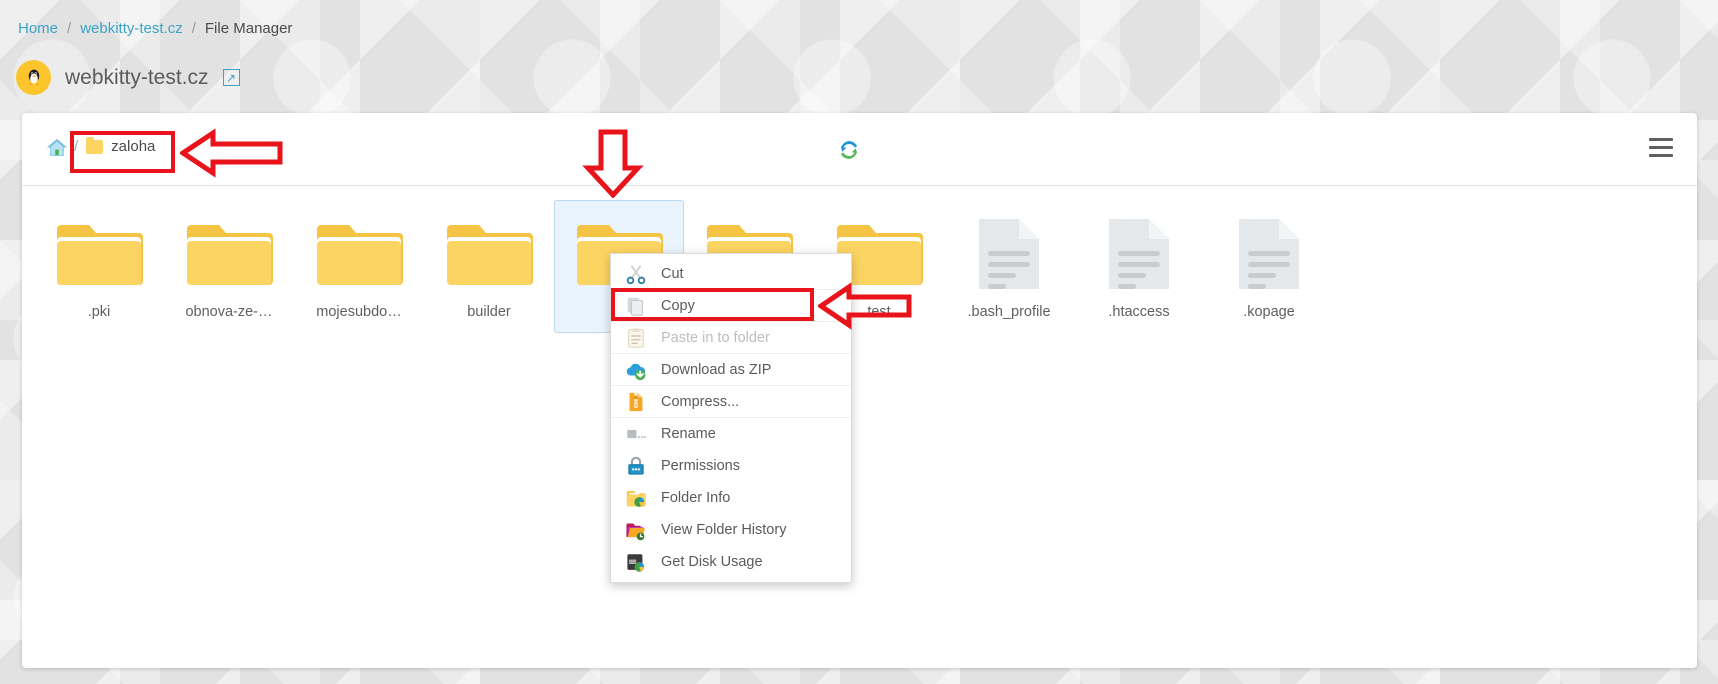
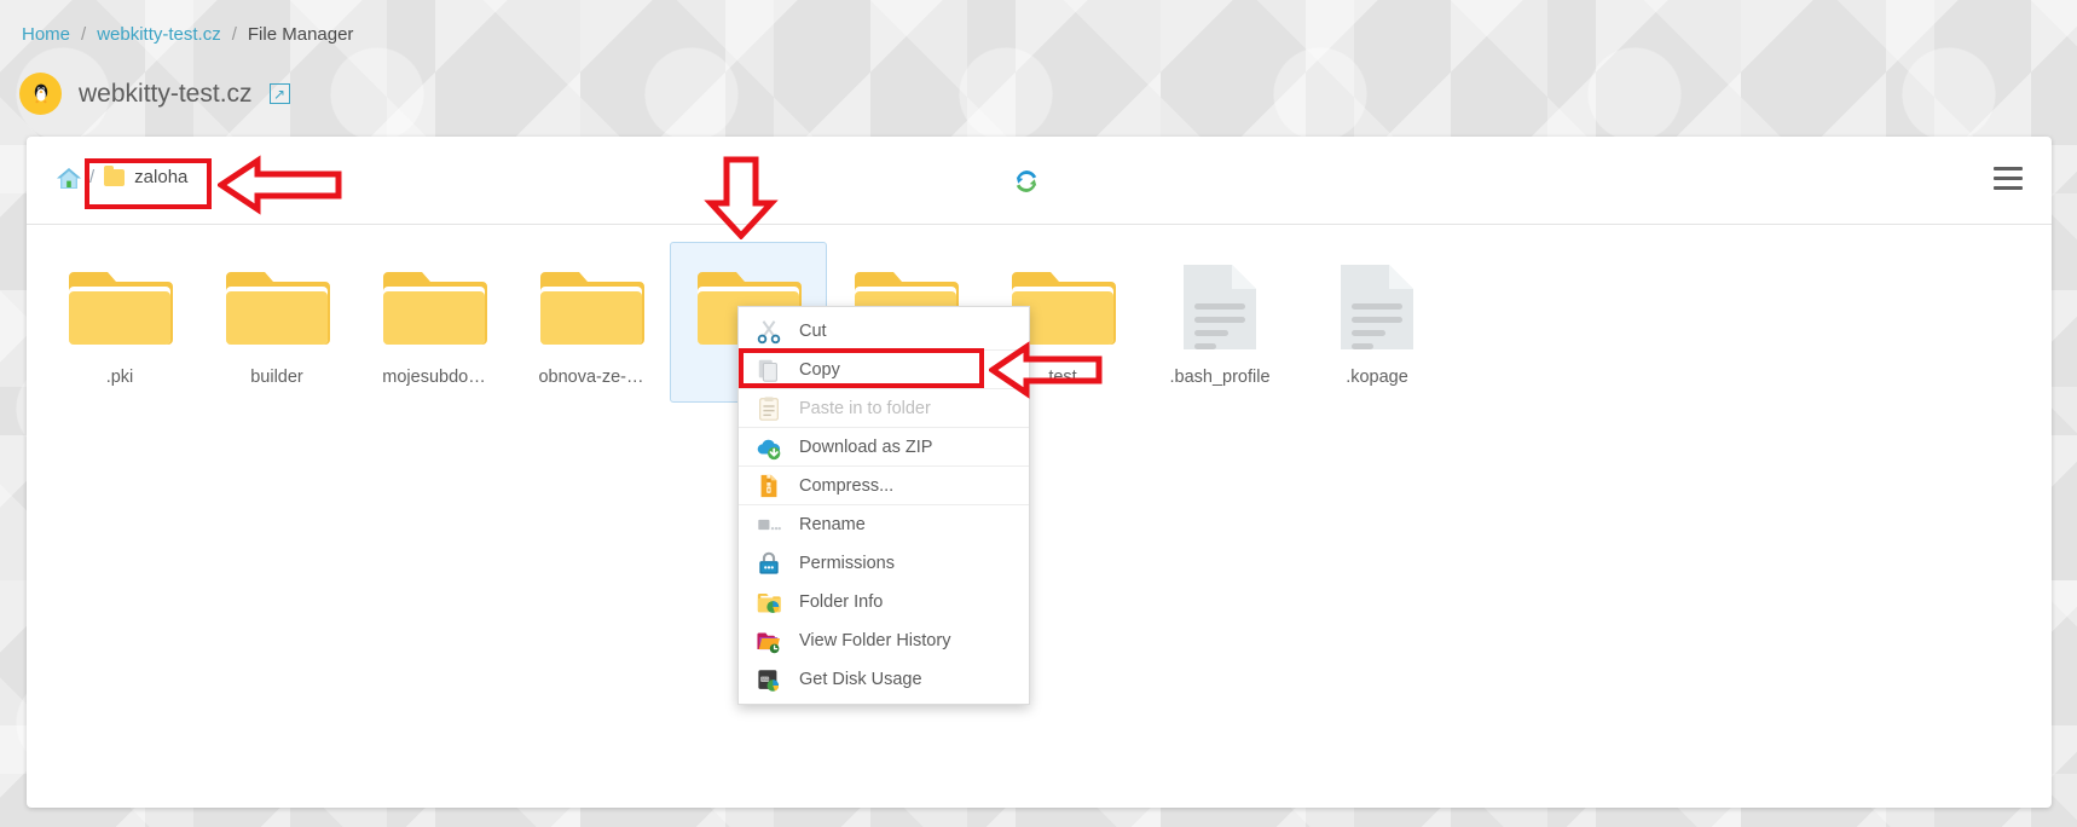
  Home
  /
  webkitty-test.cz
  /
  File Manager
  webkitty-test.cz
  ↗
  /
  zaloha
  .pki
- obnova-ze-…
+ builder
  mojesubdo…
- builder
+ obnova-ze-…
  test
  .bash_profile
- .htaccess
  .kopage
  Cut
  Copy
  Paste in to folder
  Download as ZIP
  Compress...
  Rename
  Permissions
  Folder Info
  View Folder History
  Get Disk Usage
